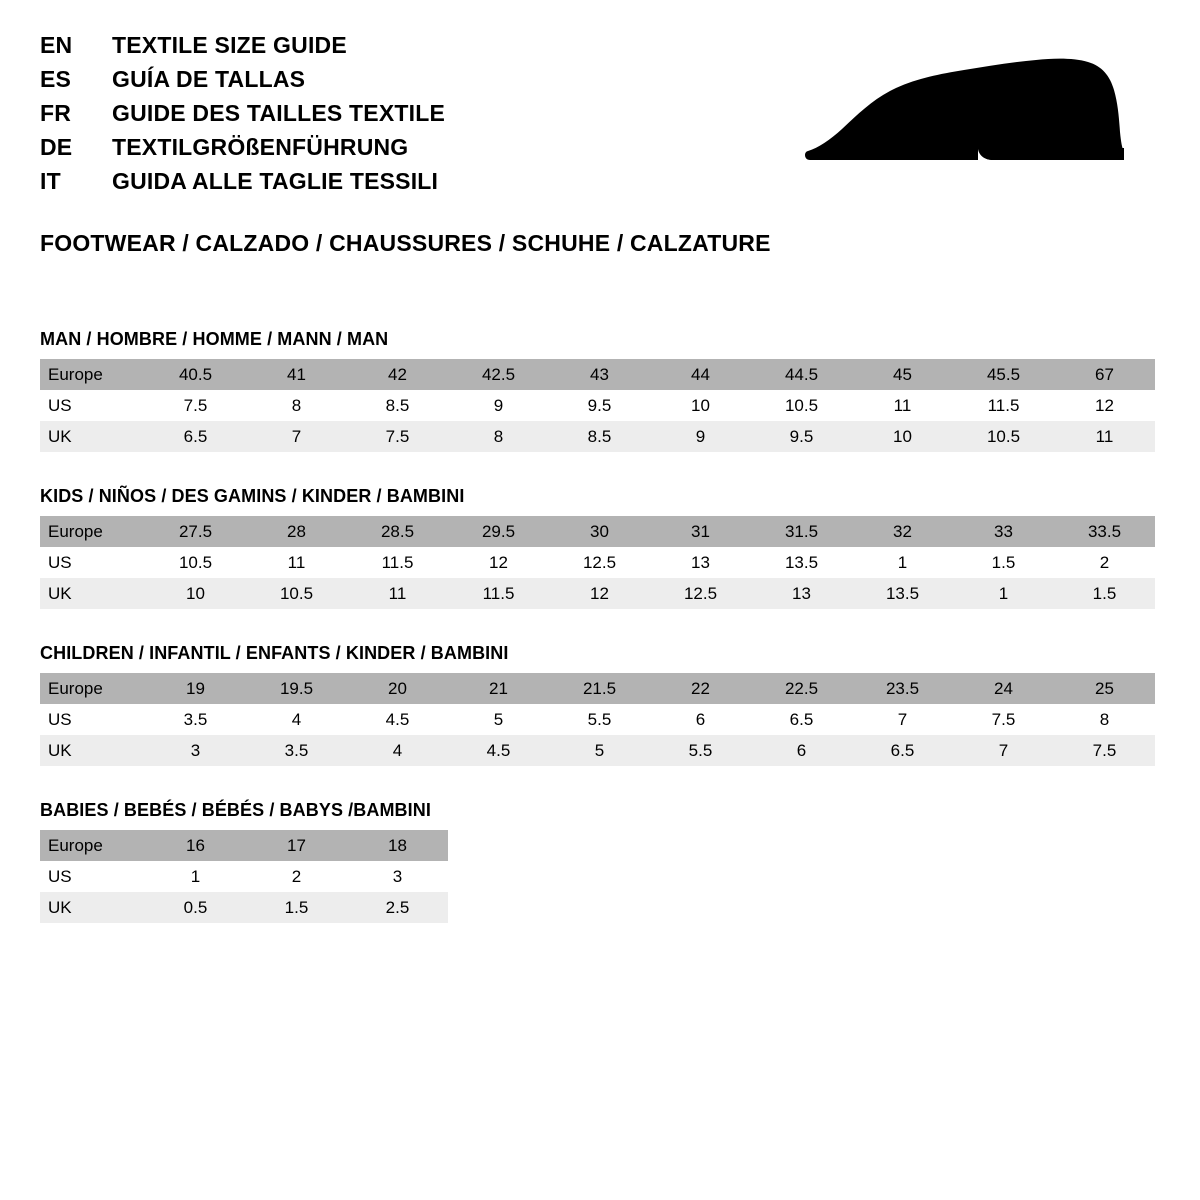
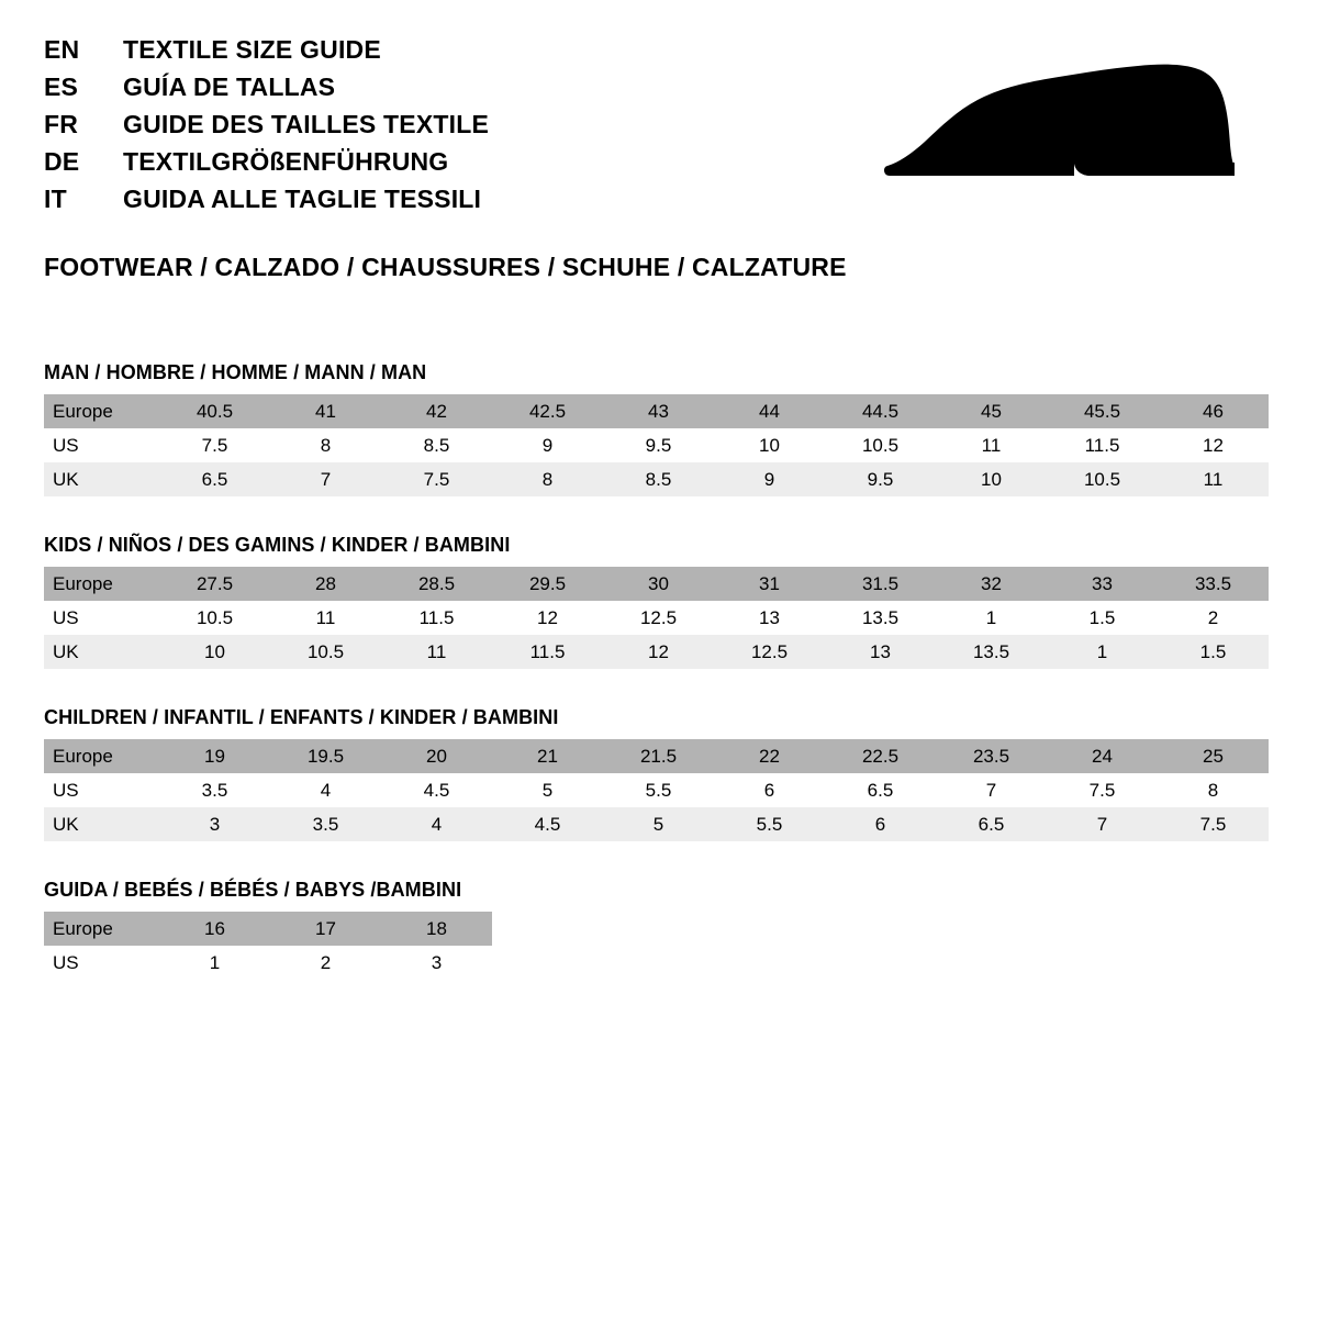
  EN
  TEXTILE SIZE GUIDE
  ES
  GUÍA DE TALLAS
  FR
  GUIDE DES TAILLES TEXTILE
  DE
  TEXTILGRÖßENFÜHRUNG
  IT
  GUIDA ALLE TAGLIE TESSILI
  FOOTWEAR / CALZADO / CHAUSSURES / SCHUHE / CALZATURE
  MAN / HOMBRE / HOMME / MANN / MAN
- Europe	40.5	41	42	42.5	43	44	44.5	45	45.5	67
+ Europe	40.5	41	42	42.5	43	44	44.5	45	45.5	46
  US	7.5	8	8.5	9	9.5	10	10.5	11	11.5	12
  UK	6.5	7	7.5	8	8.5	9	9.5	10	10.5	11
  KIDS / NIÑOS / DES GAMINS / KINDER / BAMBINI
  Europe	27.5	28	28.5	29.5	30	31	31.5	32	33	33.5
  US	10.5	11	11.5	12	12.5	13	13.5	1	1.5	2
  UK	10	10.5	11	11.5	12	12.5	13	13.5	1	1.5
  CHILDREN / INFANTIL / ENFANTS / KINDER / BAMBINI
  Europe	19	19.5	20	21	21.5	22	22.5	23.5	24	25
  US	3.5	4	4.5	5	5.5	6	6.5	7	7.5	8
  UK	3	3.5	4	4.5	5	5.5	6	6.5	7	7.5
- BABIES / BEBÉS / BÉBÉS / BABYS /BAMBINI
+ GUIDA / BEBÉS / BÉBÉS / BABYS /BAMBINI
  Europe	16	17	18
  US	1	2	3
- UK	0.5	1.5	2.5
